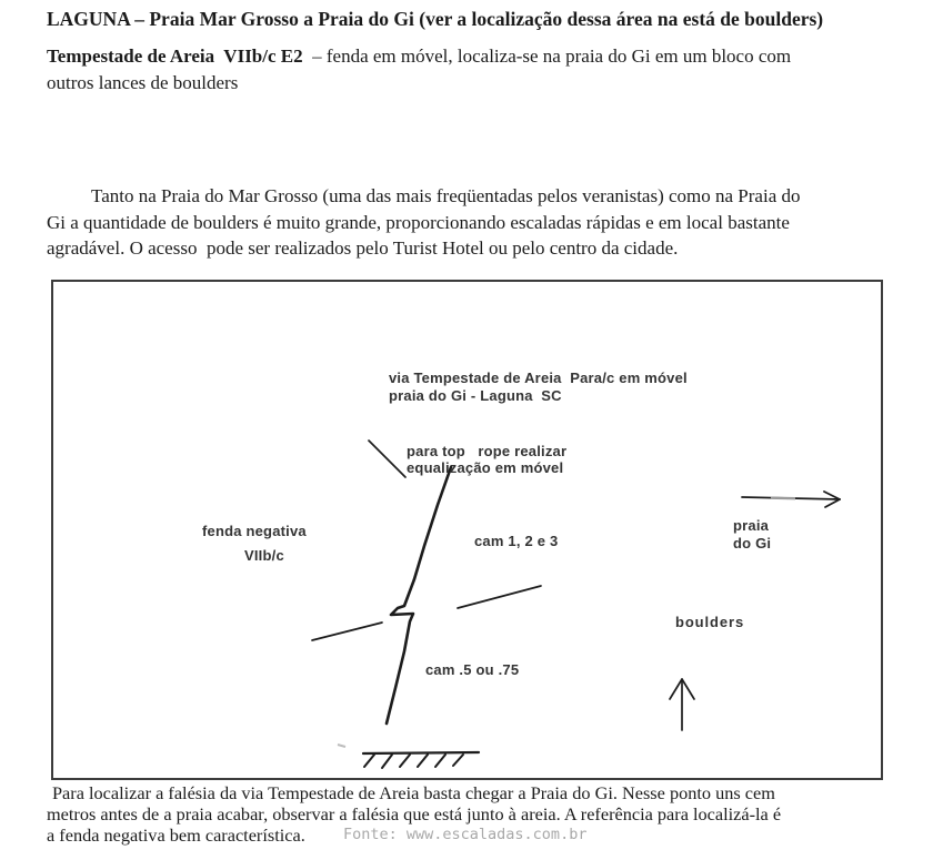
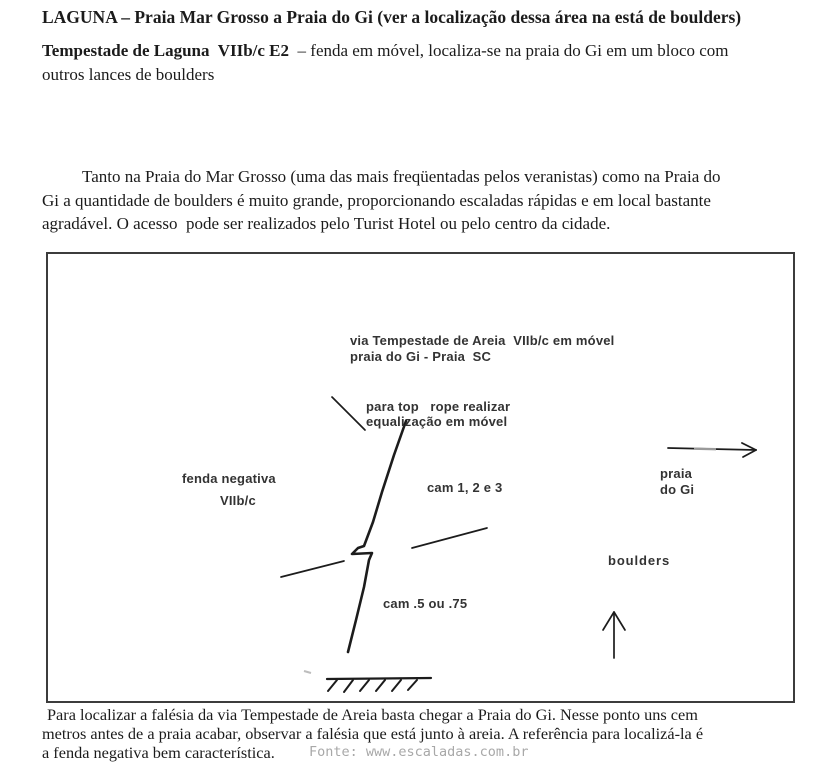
  LAGUNA – Praia Mar Grosso a Praia do Gi (ver a localização dessa área na está de boulders)
- Tempestade de Areia VIIb/c E2 – fenda em móvel, localiza-se na praia do Gi em um bloco com
+ Tempestade de Laguna VIIb/c E2 – fenda em móvel, localiza-se na praia do Gi em um bloco com
  outros lances de boulders
  Tanto na Praia do Mar Grosso (uma das mais freqüentadas pelos veranistas) como na Praia do
  Gi a quantidade de boulders é muito grande, proporcionando escaladas rápidas e em local bastante
  agradável. O acesso pode ser realizados pelo Turist Hotel ou pelo centro da cidade.
- via Tempestade de Areia Para/c em móvel
+ via Tempestade de Areia VIIb/c em móvel
- praia do Gi - Laguna SC
+ praia do Gi - Praia SC
  para top rope realizar
  equalização em móvel
  fenda negativa
  VIIb/c
  cam 1, 2 e 3
  cam .5 ou .75
  boulders
  praia
  do Gi
  Para localizar a falésia da via Tempestade de Areia basta chegar a Praia do Gi. Nesse ponto uns cem
  metros antes de a praia acabar, observar a falésia que está junto à areia. A referência para localizá-la é
  a fenda negativa bem característica.
  Fonte: www.escaladas.com.br
